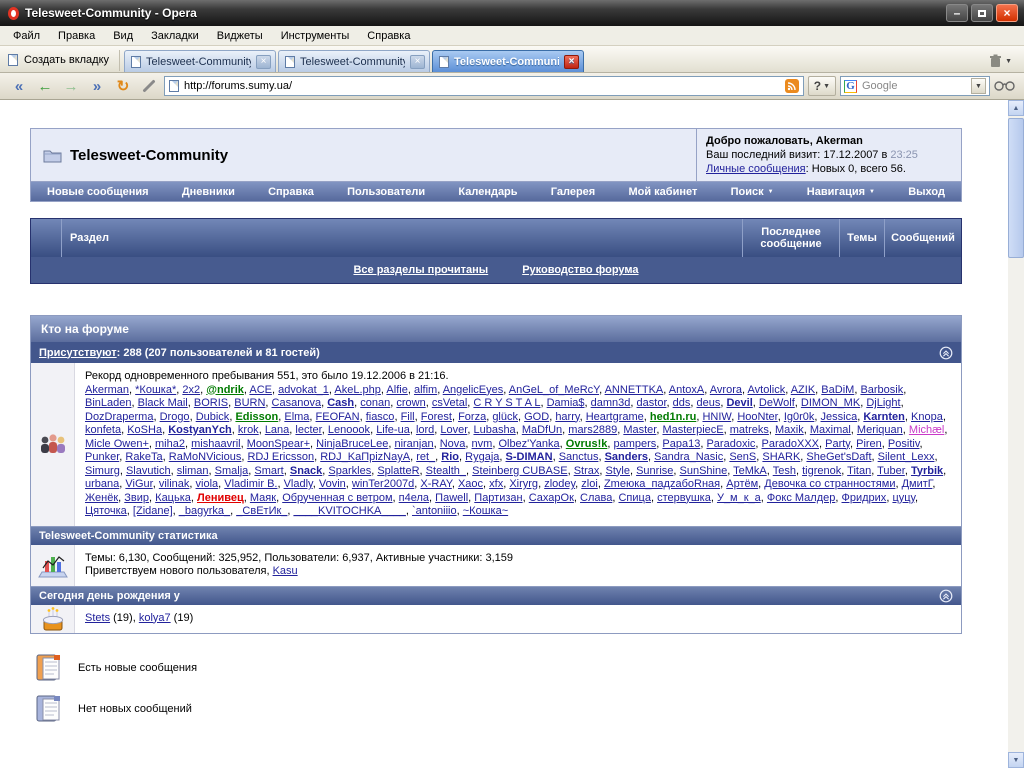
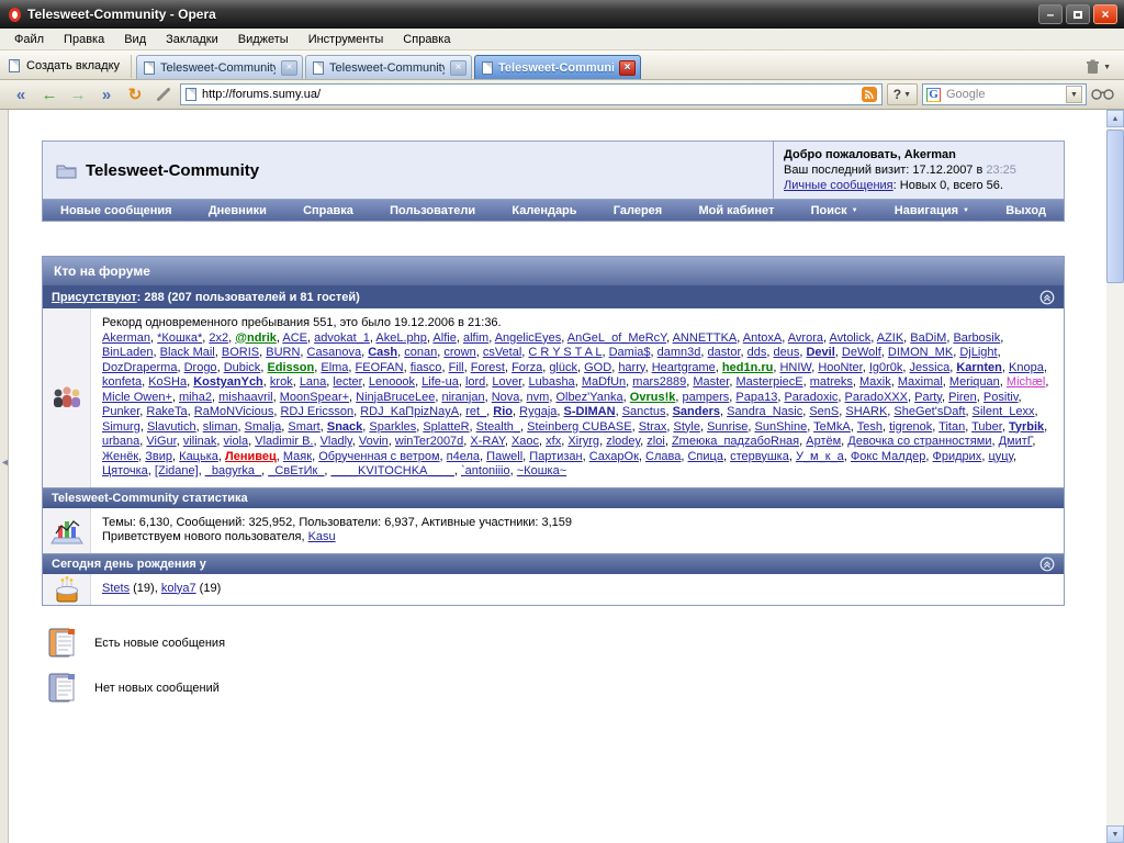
  Telesweet-Community - Opera
  –
  ×
  Файл
  Правка
  Вид
  Закладки
  Виджеты
  Инструменты
  Справка
  Создать вкладку
  Telesweet-Communit
  ×
  Telesweet-Communit
  ×
  Telesweet-Communi
  ×
  «
  ←
  →
  »
  ↻
  http://forums.sumy.ua/
  ?
  G
  Google
+ ◄
  Telesweet-Community
  Добро пожаловать, Akerman
  Ваш последний визит: 17.12.2007 в 23:25
  Личные сообщения: Новых 0, всего 56.
  Новые сообщения
  Дневники
  Справка
  Пользователи
  Календарь
  Галерея
  Мой кабинет
  Поиск
  Навигация
  Выход
- Раздел
- Последнее сообщение
- Темы
- Сообщений
- Все разделы прочитаны
- Руководство форума
  Кто на форуме
  Присутствуют: 288 (207 пользователей и 81 гостей)
- Рекорд одновременного пребывания 551, это было 19.12.2006 в 21:16.
+ Рекорд одновременного пребывания 551, это было 19.12.2006 в 21:36.
  Akerman, *Кошка*, 2x2, @ndrik, ACE, advokat_1, AkeL.php, Alfie, alfim, AngelicEyes, AnGeL_of_MeRcY, ANNETTKA, AntoxA, Avrora, Avtolick, AZIK, BaDiM, Barbosik, BinLaden, Black Mail, BORIS, BURN, Casanova, Cash, conan, crown, csVetal, C R Y S T A L, Damia$, damn3d, dastor, dds, deus, Devil, DeWolf, DIMON_MK, DjLight, DozDraperma, Drogo, Dubick, Edisson, Elma, FEOFAN, fiasco, Fill, Forest, Forza, glück, GOD, harry, Heartgrame, hed1n.ru, HNIW, HooNter, Ig0r0k, Jessica, Karnten, Knopa, konfeta, KoSHa, KostyanYch, krok, Lana, lecter, Lenoook, Life-ua, lord, Lover, Lubasha, MaDfUn, mars2889, Master, MasterpiecE, matreks, Maxik, Maximal, Meriquan, Michæl, Micle Owen+, miha2, mishaavril, MoonSpear+, NinjaBruceLee, niranjan, Nova, nvm, Olbez'Yanka, Ovrus!k, pampers, Papa13, Paradoxic, ParadoXXX, Party, Piren, Positiv, Punker, RakeTa, RaMoNVicious, RDJ Ericsson, RDJ_KaПpizNayA, ret_, Rio, Rygaja, S-DIMAN, Sanctus, Sanders, Sandra_Nasic, SenS, SHARK, SheGet'sDaft, Silent_Lexx, Simurg, Slavutich, sliman, Smalja, Smart, Snack, Sparkles, SplatteR, Stealth_, Steinberg CUBASE, Strax, Style, Sunrise, SunShine, TeMkA, Tesh, tigrenok, Titan, Tuber, Tyrbik, urbana, ViGur, vilinak, viola, Vladimir B., Vladly, Vovin, winTer2007d, X-RAY, Xaoc, xfx, Xiryrg, zlodey, zloi, Zmeюка_падzабоRная, Артём, Девочка со странностями, ДмитГ, Женёк, Звир, Кацька, Ленивец, Маяк, Обрученная с ветром, п4ела, Паwell, Партизан, СахарОк, Слава, Спица, стервушка, У_м_к_а, Фокс Малдер, Фридрих, цуцу, Цяточка, [Zidane], _bagyrka_, _СвЕтИк_, ____KVITOCHKA____, `antoniiio, ~Кошка~
  Telesweet-Community статистика
  Темы: 6,130, Сообщений: 325,952, Пользователи: 6,937, Активные участники: 3,159
  Приветствуем нового пользователя, Kasu
  Сегодня день рождения у
  Stets (19), kolya7 (19)
  Есть новые сообщения
  Нет новых сообщений
